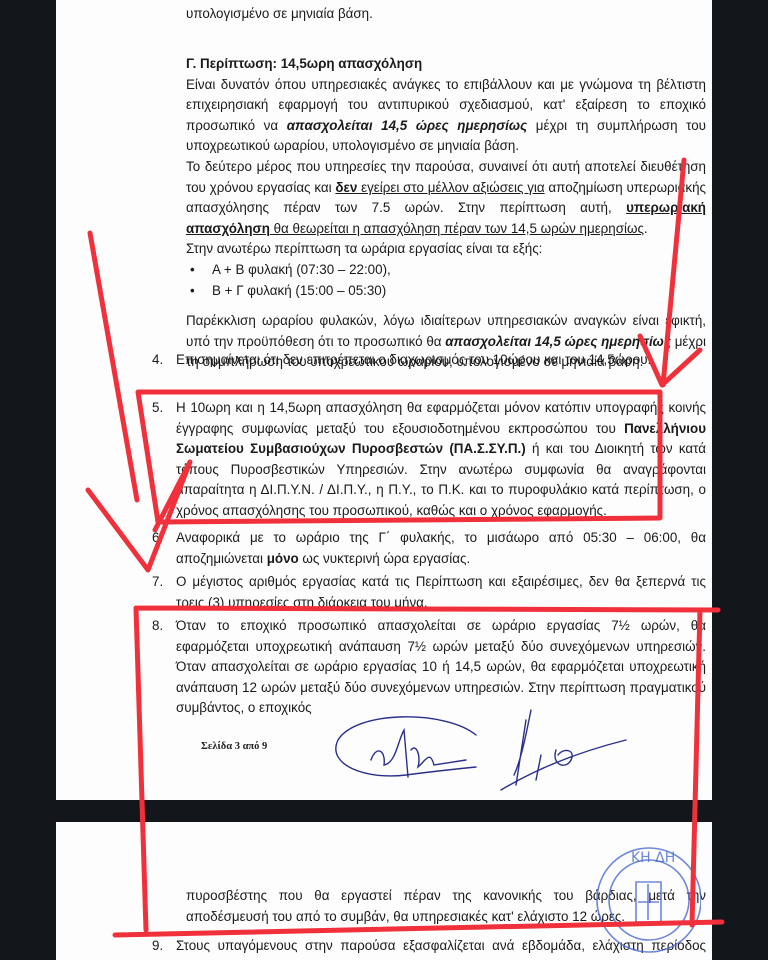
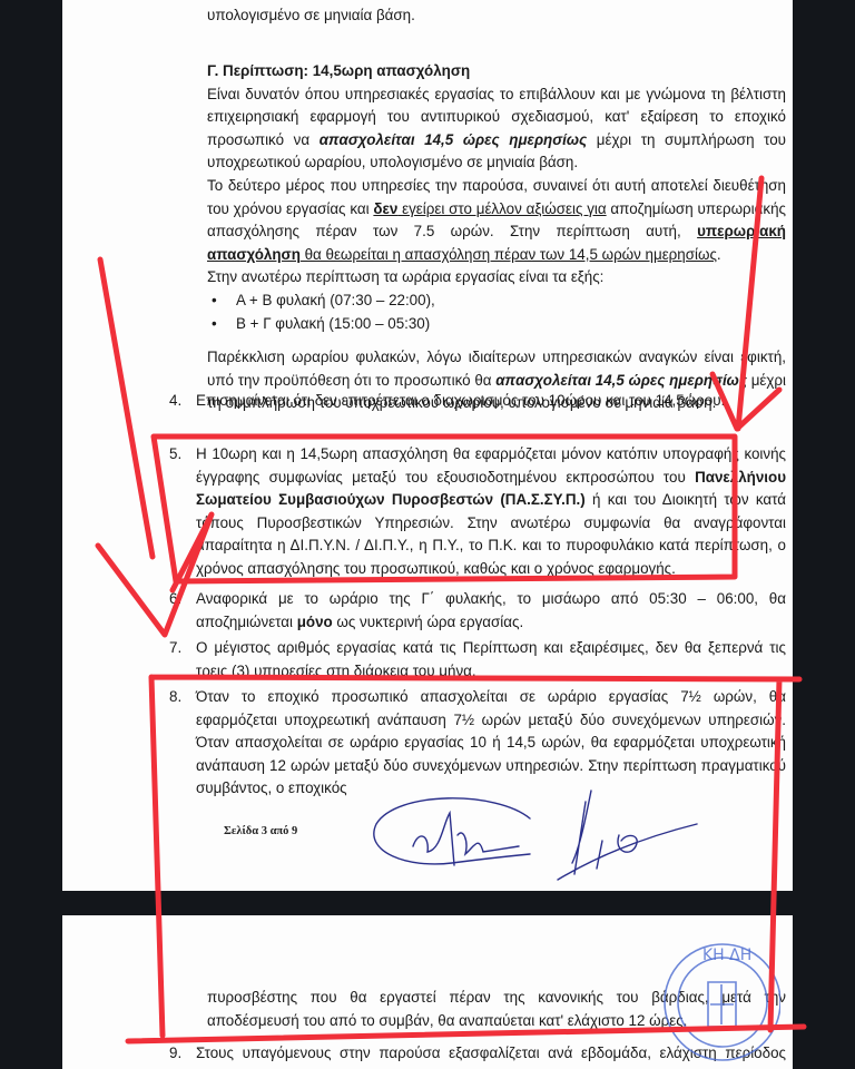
  υπολογισμένο σε μηνιαία βάση.
  Γ. Περίπτωση: 14,5ωρη απασχόληση
- Είναι δυνατόν όπου υπηρεσιακές ανάγκες το επιβάλλουν και με γνώμονα τη βέλτιστη επιχειρησιακή εφαρμογή του αντιπυρικού σχεδιασμού, κατ' εξαίρεση το εποχικό προσωπικό να απασχολείται 14,5 ώρες ημερησίως μέχρι τη συμπλήρωση του υποχρεωτικού ωραρίου, υπολογισμένο σε μηνιαία βάση.
+ Είναι δυνατόν όπου υπηρεσιακές εργασίας το επιβάλλουν και με γνώμονα τη βέλτιστη επιχειρησιακή εφαρμογή του αντιπυρικού σχεδιασμού, κατ' εξαίρεση το εποχικό προσωπικό να απασχολείται 14,5 ώρες ημερησίως μέχρι τη συμπλήρωση του υποχρεωτικού ωραρίου, υπολογισμένο σε μηνιαία βάση.
  Το δεύτερο μέρος που υπηρεσίες την παρούσα, συναινεί ότι αυτή αποτελεί διευθέτηση του χρόνου εργασίας και δεν εγείρει στο μέλλον αξιώσεις για αποζημίωση υπερωρικής απασχόλησης πέραν των 7.5 ωρών. Στην περίπτωση αυτή, υπερωρακή απασχόληση θα θεωρείται η απασχόληση πέραν των 14,5 ωρών ημερησίως.
  Στην ανωτέρω περίπτωση τα ωράρια εργασίας είναι τα εξής:
  Α + Β φυλακή (07:30 – 22:00),
  Β + Γ φυλακή (15:00 – 05:30)
  Παρέκκλιση ωραρίου φυλακών, λόγω ιδιαίτερων υπηρεσιακών αναγκών είναιφικτή, υπό την προϋπόθεση ότι το προσωπικό θα απασχολείται 14,5 ώρες ημερηίω μέχρι τη συμπλήρωση του υποχρεωτικού ωραρίου, υπολογισμένο σε μηνιαία βάση.
  4.
  Επισημαίνεται ότι δεν επιτρέπεται ο διαχωρισμός του 10ώρου και του 14,5ώρου
  5.
  Η 10ωρη και η 14,5ωρη απασχόληση θα εφαρμόζεται μόνον κατόπιν υπογραφή κοινής έγγραφης συμφωνίας μεταξύ του εξουσιοδοτημένου εκπροσώπου του Πανελήνιου Σωματείου Συμβασιούχων Πυροσβεστών (ΠΑ.Σ.ΣΥ.Π.) ή και του Διοικητή τν κατά τπους Πυροσβεστικών Υπηρεσιών. Στην ανωτέρω συμφωνία θα αναγράφονται παραίτητα η ΔΙ.Π.Υ.Ν. / ΔΙ.Π.Υ., η Π.Υ., το Π.Κ. και το πυροφυλάκιο κατά περίπωση, ο χρόνος απασχόλησης του προσωπικού, καθώς και ο χρόνος εφαρμογής.
  Αναφορικά με το ωράριο της Γ΄ φυλακής, το μισάωρο από 05:30 – 06:00, θα αποζημιώνεται μόνο ως νυκτερινή ώρα εργασίας.
  7.
  Ο μέγιστος αριθμός εργασίας κατά τις Περίπτωση και εξαιρέσιμες, δεν θα ξεπερνά τις τρεις (3) υπηρεσίες στη διάρκεια του μήνα.
  8.
  Όταν το εποχικό προσωπικό απασχολείται σε ωράριο εργασίας 7½ ωρών, θα εφαρμόζεται υποχρεωτική ανάπαυση 7½ ωρών μεταξύ δύο συνεχόμενων υπηρεσιώ. Όταν απασχολείται σε ωράριο εργασίας 10 ή 14,5 ωρών, θα εφαρμόζεται υποχρεωτική ανάπαυση 12 ωρών μεταξύ δύο συνεχόμενων υπηρεσιών. Στην περίπτωση πραγματικού συμβάντος, ο εποχικός
  Σελίδα 3 από 9
- πυροσβέστης που θα εργαστεί πέραν της κανονικής του βάρδιας, μετά την αποδέσμευσή του από το συμβάν, θα υπηρεσιακές κατ' ελάχιστο 12 ώρες.
+ πυροσβέστης που θα εργαστεί πέραν της κανονικής του βάρδιας, μετά την αποδέσμευσή του από το συμβάν, θα αναπαύεται κατ' ελάχιστο 12 ώρες.
  9.
  ΚΗ ΔΗ
